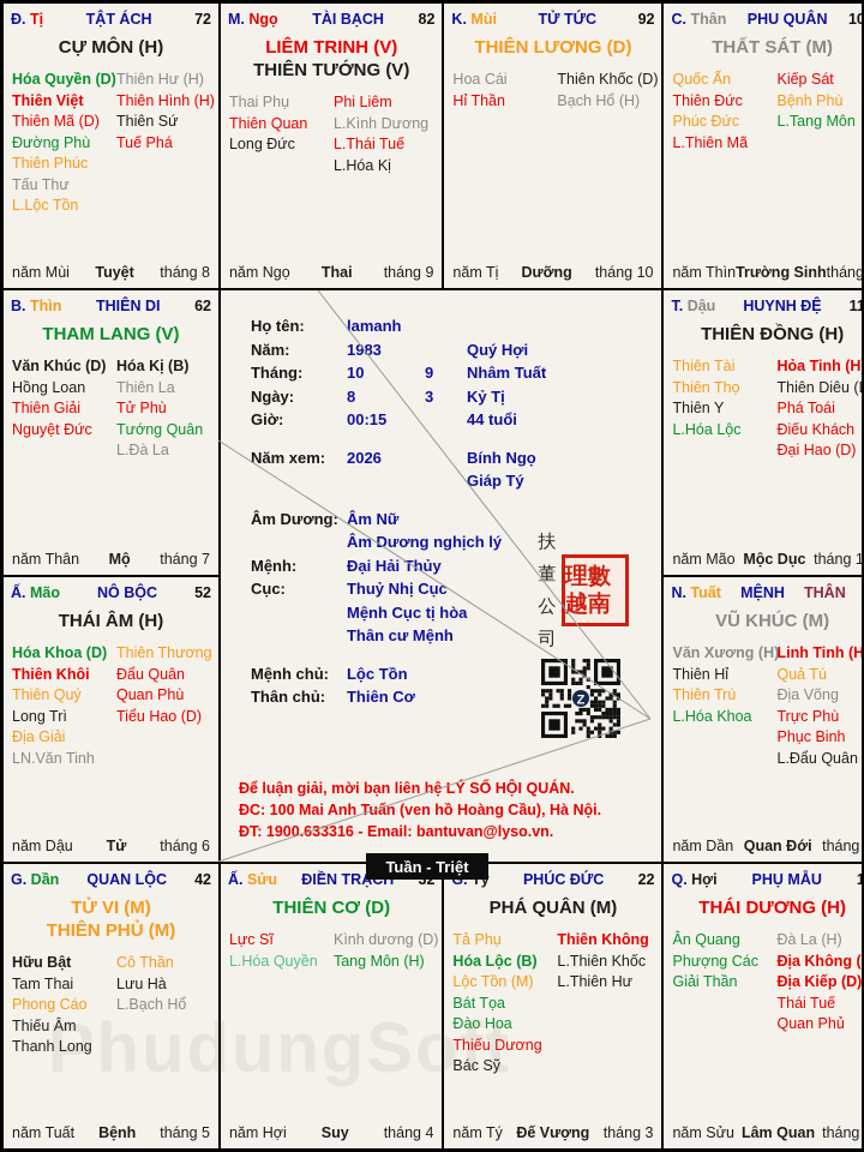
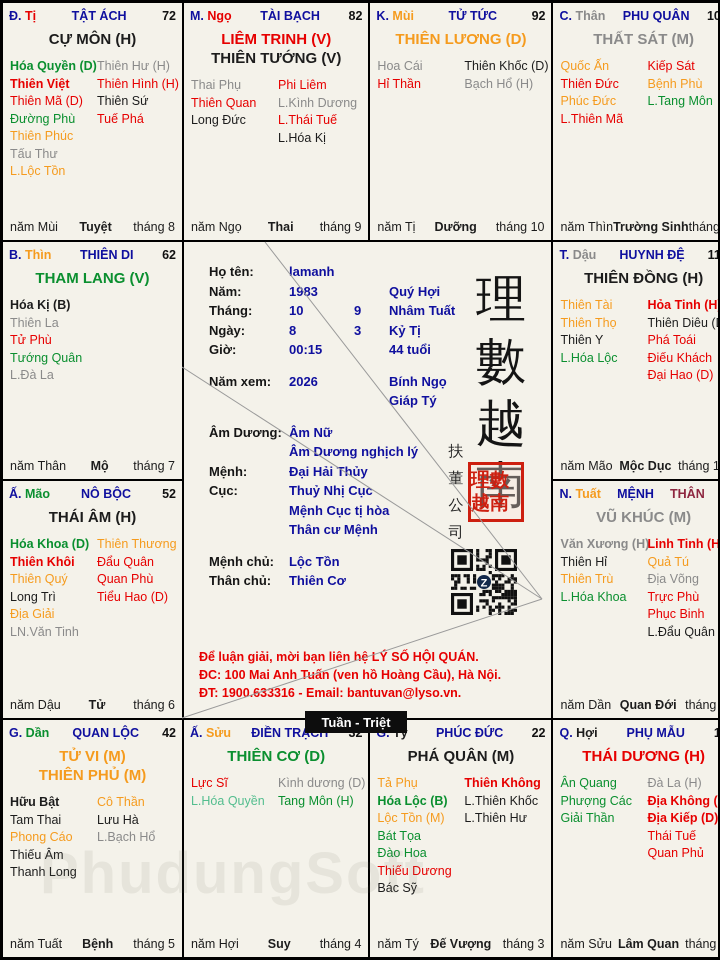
  Đ. Tị
  TẬT ÁCH
  72
  CỰ MÔN (H)
  Hóa Quyền (D)
  Thiên Việt
  Thiên Mã (D)
  Đường Phù
  Thiên Phúc
  Tấu Thư
  L.Lộc Tồn
  Thiên Hư (H)
  Thiên Hình (H)
  Thiên Sứ
  Tuế Phá
  năm Mùi
  Tuyệt
  tháng 8
  M. Ngọ
  TÀI BẠCH
  82
  LIÊM TRINH (V)
  THIÊN TƯỚNG (V)
  Thai Phụ
  Thiên Quan
  Long Đức
  Phi Liêm
  L.Kình Dương
  L.Thái Tuế
  L.Hóa Kị
  năm Ngọ
  Thai
  tháng 9
  K. Mùi
  TỬ TỨC
  92
  THIÊN LƯƠNG (D)
  Hoa Cái
  Hỉ Thần
  Thiên Khốc (D)
  Bạch Hổ (H)
  năm Tị
  Dưỡng
  tháng 10
  C. Thân
  PHU QUÂN
  THẤT SÁT (M)
  Quốc Ấn
  Thiên Đức
  Phúc Đức
  L.Thiên Mã
  Kiếp Sát
  Bệnh Phù
  L.Tang Môn
  năm Thìn
  Trường Sinh
  tháng
  B. Thìn
  THIÊN DI
  62
  THAM LANG (V)
- Văn Khúc (D)
- Hồng Loan
- Thiên Giải
- Nguyệt Đức
  Hóa Kị (B)
  Thiên La
  Tử Phù
  Tướng Quân
  L.Đà La
  năm Thân
  Mộ
  tháng 7
  Họ tên:
  lamanh
  Năm:
  1983
  Quý Hợi
  Tháng:
  10
  9
  Nhâm Tuất
  Ngày:
  8
  3
  Kỷ Tị
  Giờ:
  00:15
  44 tuổi
  Năm xem:
  2026
  Bính Ngọ
  Giáp Tý
  Âm Dương:
  Âm Nữ
  Mệnh:
  Đại Hải Th
  Cục:
  Thuỷ Nhị C
  Thân cư M
  Mệnh chủ:
  Lộc Tồn
  Thân chủ:
  Thiên Cơ
+ 理
+ 數
+ 越
+ 南
  扶
  董
  公
  司
  理數越南
  Z
  Để luận giải, mời bạn liên hệ LÝ SỐ HỘI QUÁN.
  ĐC: 100 Mai Anh Tấn (ven hồ Hoàng Cầu), Hà Nội.
  ĐT: 1900.33316 - Email: bantuvan@lyso.vn.
  T. Dậu
  HUYNH ĐỆ
  THIÊN ĐỒNG (H)
  Thiên Tài
  Thiên Thọ
  Thiên Y
  L.Hóa Lộc
  Hỏa Tinh (H
  Thiên Diêu (
  Phá Toái
  Điếu Khách
  Đại Hao (D)
  năm Mão
  Mộc Dục
  tháng 1
  Ấ. Mão
  NÔ BỘC
  52
  THÁI ÂM (H)
  Hóa Khoa (D)
  Thiên Khôi
  Thiên Quý
  Long Trì
  Địa Giải
  LN.Văn Tinh
  Thiên Thương
  Đẩu Quân
  Quan Phù
  Tiểu Hao (D)
  năm Dậu
  Tử
  tháng 6
  N. Tuất
  MỆNH
  THÂN
  VŨ KHÚC (M)
  Văn Xương (H)
  Thiên Hỉ
  Thiên Trù
  L.Hóa Khoa
  Linh Tinh (H
  Quả Tú
  Địa Võng
  Trực Phù
  Phục Binh
  L.Đẩu Quân
  năm Dần
  Quan Đới
  tháng
  G. Dần
  QUAN LỘC
  42
  TỬ VI (M)
  THIÊN PHỦ (M)
  Hữu Bật
  Tam Thai
  Phong Cáo
  Thiếu Âm
  Thanh Long
  Cô Thần
  Lưu Hà
  L.Bạch Hổ
  năm Tuất
  Bệnh
  tháng 5
  Ấ. Sửu
  ĐIỀN TRẠCH
  32
  THIÊN CƠ (D)
  Lực Sĩ
  L.Hóa Quyền
  Kình dương (D)
  Tang Môn (H)
  năm Hợi
  Suy
  tháng 4
  G. Tý
  PHÚC ĐỨC
  22
  PHÁ QUÂN (M)
  Tả Phụ
  Hóa Lộc (B)
  Lộc Tồn (M)
  Bát Tọa
  Đào Hoa
  Thiếu Dương
  Bác Sỹ
  Thiên Không
  L.Thiên Khốc
  L.Thiên Hư
  năm Tý
  Đế Vượng
  tháng 3
  Q. Hợi
  PHỤ MẪU
  THÁI DƯƠNG (H)
  Ân Quang
  Phượng Các
  Giải Thần
  Đà La (H)
  Địa Không (
  Địa Kiếp (D)
  Thái Tuế
  Quan Phủ
  năm Sửu
  Lâm Quan
  tháng
  Tuần - Triệt
  PhudungSoft
